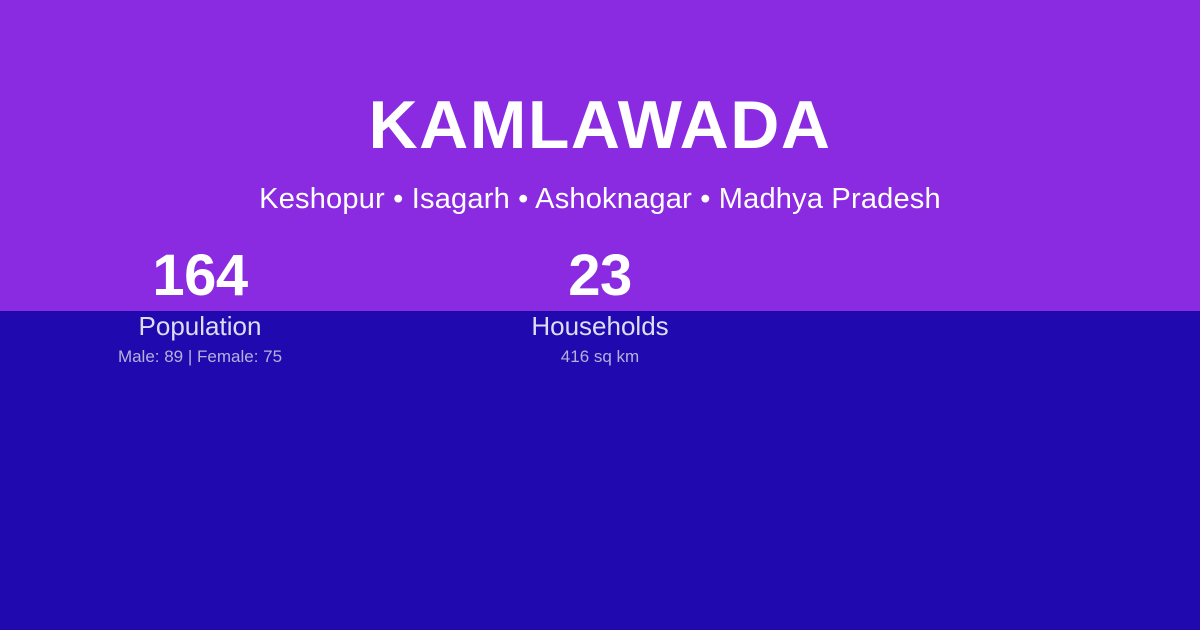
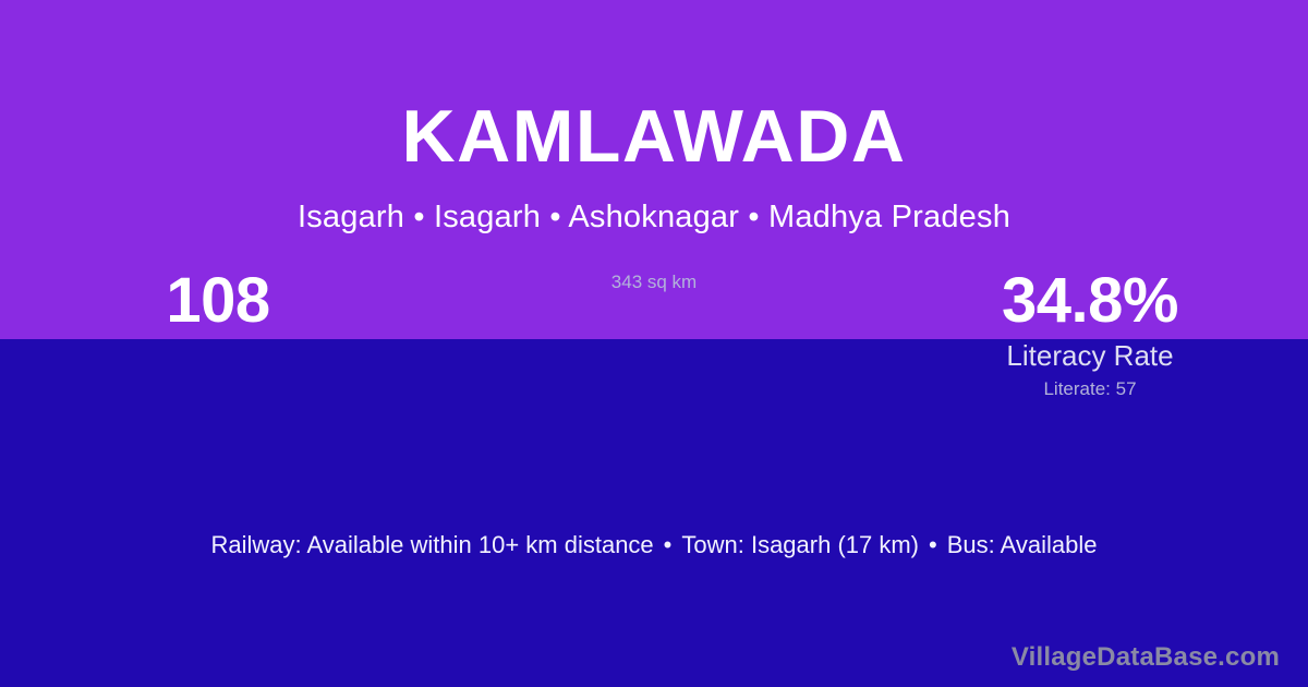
  KAMLAWADA
- Keshopur • Isagarh • Ashoknagar • Madhya Pradesh
+ Isagarh • Isagarh • Ashoknagar • Madhya Pradesh
- 164
+ 108
- Population
- Male: 89 | Female: 75
- 23
- Households
- 416 sq km
+ 343 sq km
+ 34.8%
+ Literacy Rate
+ Literate: 57
+ Railway: Available within 10+ km distance • Town: Isagarh (17 km) • Bus: Available
+ VillageDataBase.com
